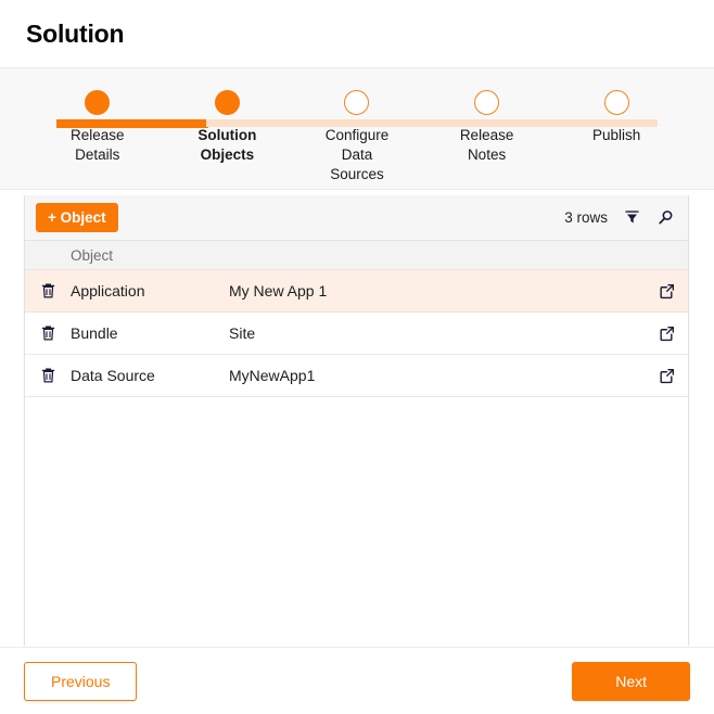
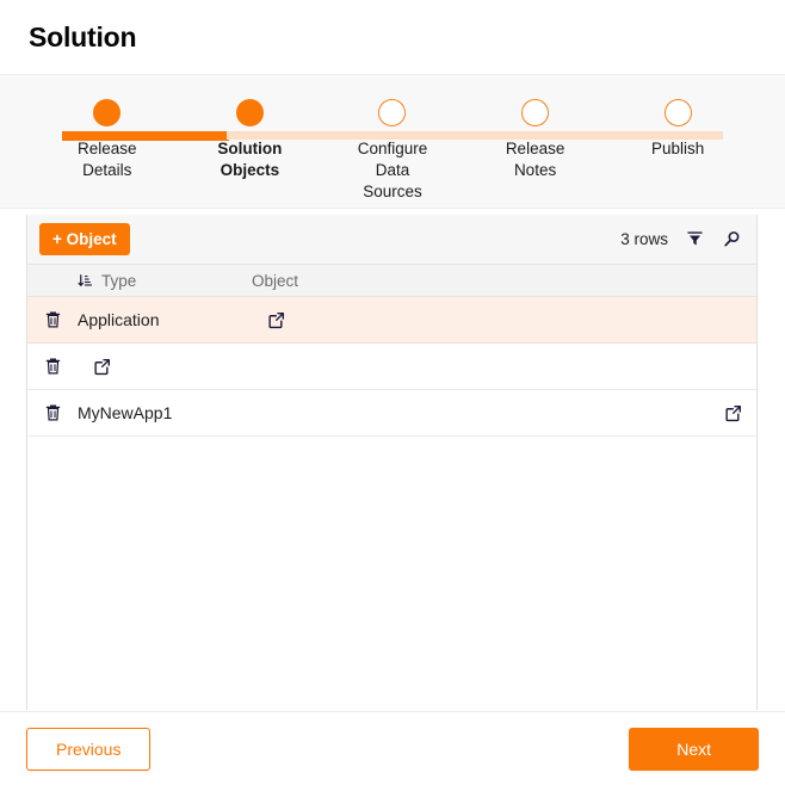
  Solution
  Release
  Details
  Solution
  Objects
  Configure
  Data
  Sources
  Release
  Notes
  Publish
  + Object
  3 rows
+ Type
  Object
  Application
- My New App 1
- Bundle
- Site
- Data Source
  MyNewApp1
  Previous
  Next
